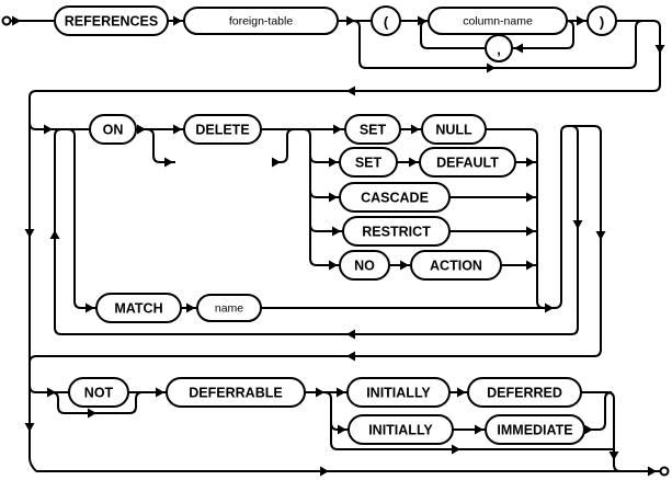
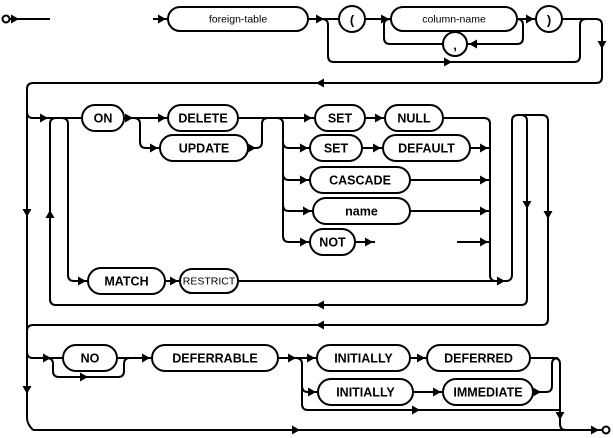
- REFERENCES
  foreign-table
  column-name
  ON
  DELETE
+ UPDATE
  SET
  NULL
  SET
  DEFAULT
  CASCADE
- RESTRICT
+ name
- NO
+ NOT
- ACTION
  MATCH
- name
+ RESTRICT
- NOT
+ NO
  DEFERRABLE
  INITIALLY
  DEFERRED
  INITIALLY
  IMMEDIATE
  (
  ,
  )
